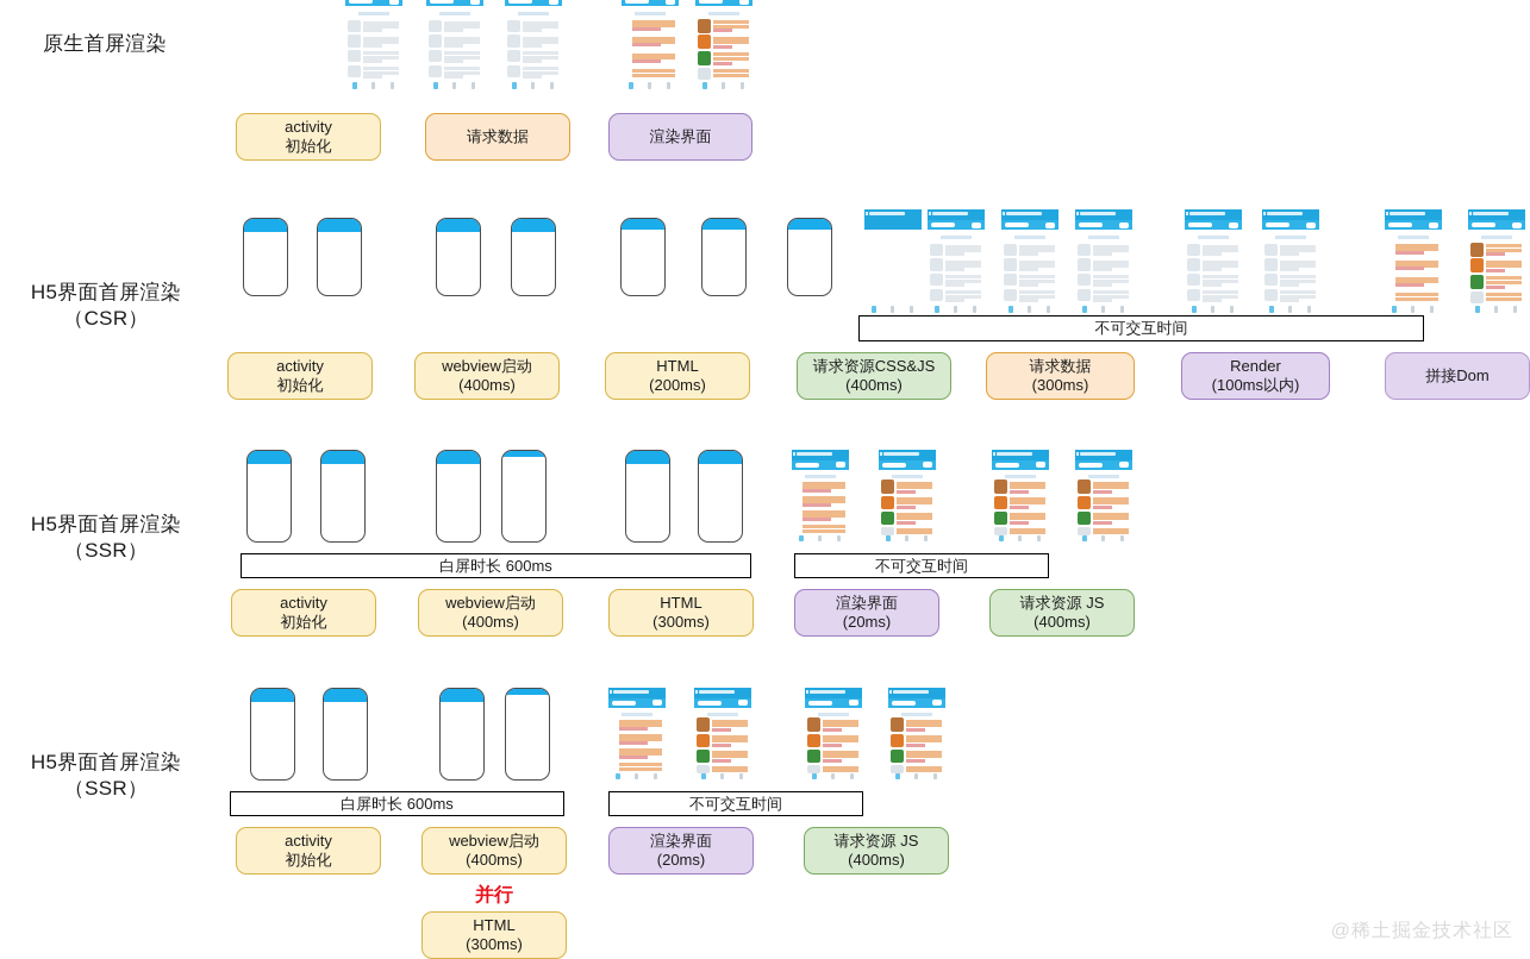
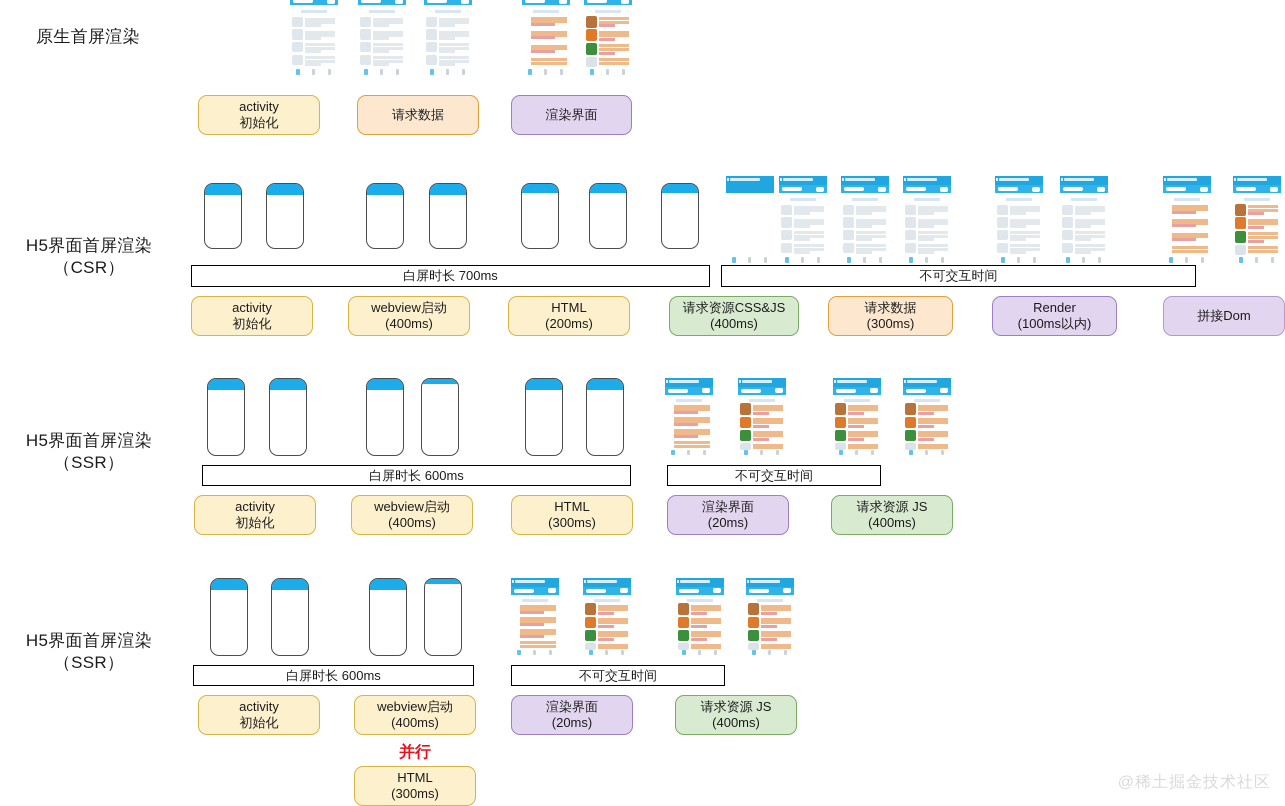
  原生首屏渲染
  activity
  初始化
  请求数据
  渲染界面
  H5界面首屏渲染
  （CSR）
+ 白屏时长 700ms
  不可交互时间
  activity
  初始化
  webview启动
  (400ms)
  HTML
  (200ms)
  请求资源CSS&JS
  (400ms)
  请求数据
  (300ms)
  Render
  (100ms以内)
  拼接Dom
  H5界面首屏渲染
  （SSR）
  白屏时长 600ms
  不可交互时间
  activity
  初始化
  webview启动
  (400ms)
  HTML
  (300ms)
  渲染界面
  (20ms)
  请求资源 JS
  (400ms)
  H5界面首屏渲染
  （SSR）
  白屏时长 600ms
  不可交互时间
  activity
  初始化
  webview启动
  (400ms)
  渲染界面
  (20ms)
  请求资源 JS
  (400ms)
  并行
  HTML
  (300ms)
  @稀土掘金技术社区
